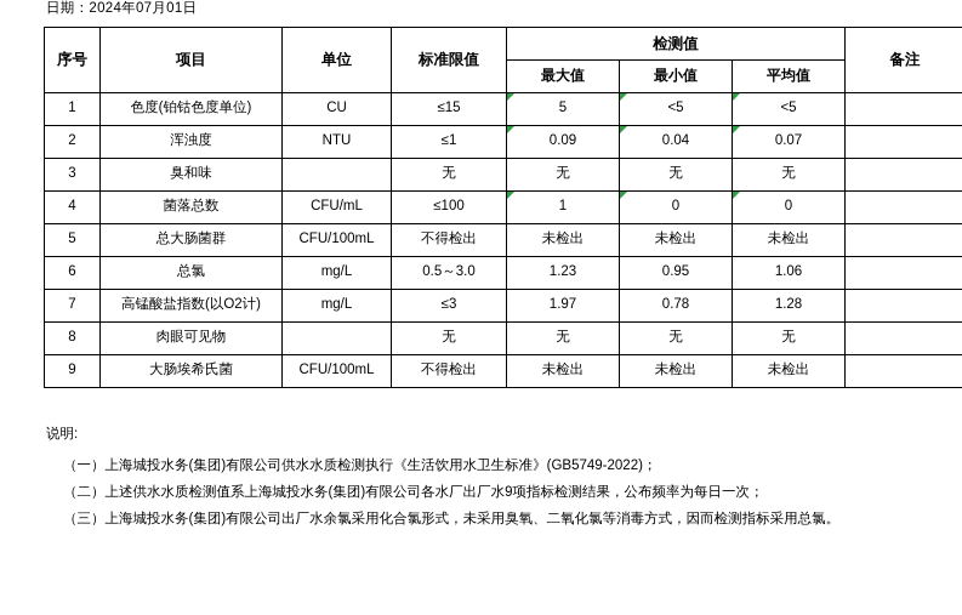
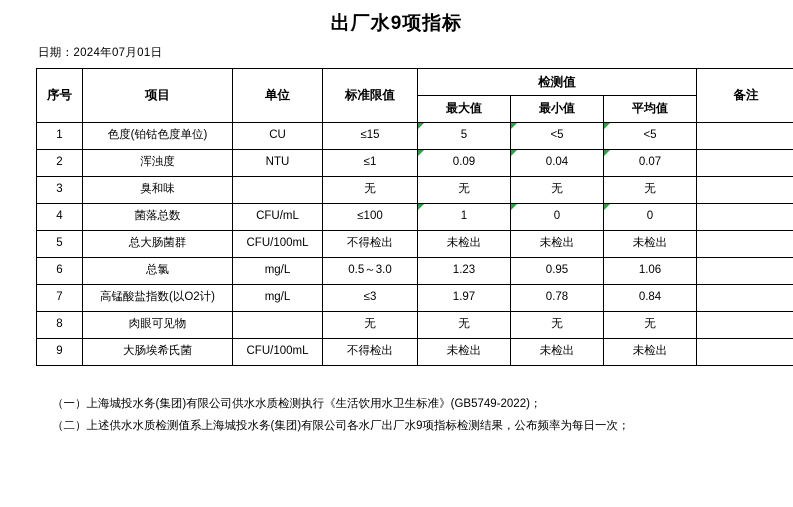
+ 出厂水9项指标
  日期：2024年07月01日
  序号	项目	单位	标准限值	检测值	备注
  最大值	最小值	平均值
  1	色度(铂钴色度单位)	CU	≤15	5	<5	<5
  2	浑浊度	NTU	≤1	0.09	0.04	0.07
  3	臭和味		无	无	无	无
  4	菌落总数	CFU/mL	≤100	1	0	0
  5	总大肠菌群	CFU/100mL	不得检出	未检出	未检出	未检出
  6	总氯	mg/L	0.5～3.0	1.23	0.95	1.06
- 7	高锰酸盐指数(以O2计)	mg/L	≤3	1.97	0.78	1.28
+ 7	高锰酸盐指数(以O2计)	mg/L	≤3	1.97	0.78	0.84
  8	肉眼可见物		无	无	无	无
  9	大肠埃希氏菌	CFU/100mL	不得检出	未检出	未检出	未检出
- 说明:
  （一）上海城投水务(集团)有限公司供水水质检测执行《生活饮用水卫生标准》(GB5749-2022)；
  （二）上述供水水质检测值系上海城投水务(集团)有限公司各水厂出厂水9项指标检测结果，公布频率为每日一次；
- （三）上海城投水务(集团)有限公司出厂水余氯采用化合氯形式，未采用臭氧、二氧化氯等消毒方式，因而检测指标采用总氯。
